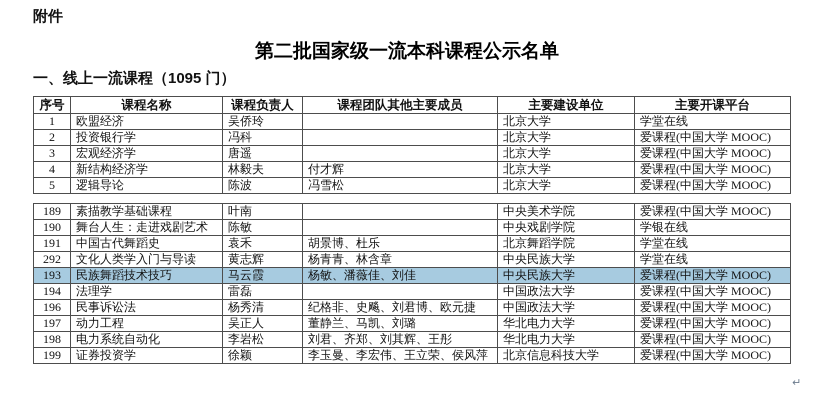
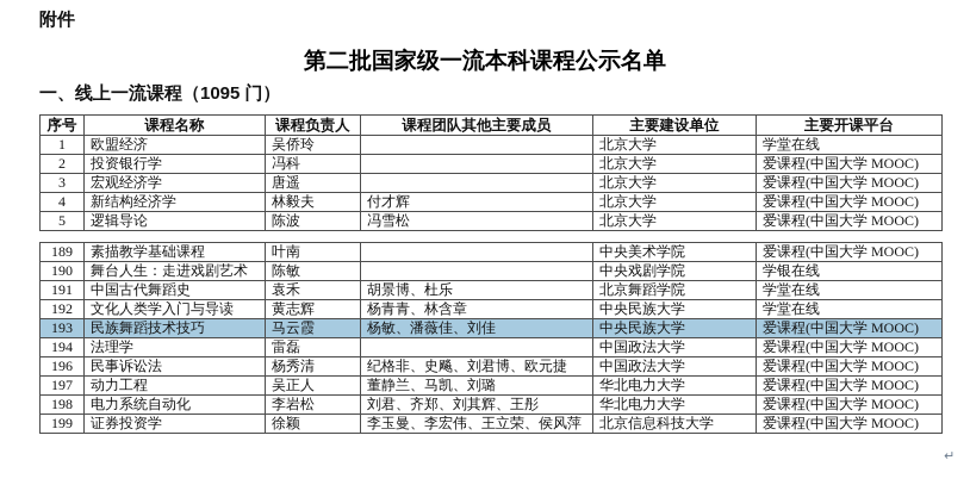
  附件
  第二批国家级一流本科课程公示名单
  一、线上一流课程（1095 门）
  序号	课程名称	课程负责人	课程团队其他主要成员	主要建设单位	主要开课平台
  1	欧盟经济	吴侨玲		北京大学	学堂在线
  2	投资银行学	冯科		北京大学	爱课程(中国大学 MOOC)
  3	宏观经济学	唐遥		北京大学	爱课程(中国大学 MOOC)
  4	新结构经济学	林毅夫	付才辉	北京大学	爱课程(中国大学 MOOC)
  5	逻辑导论	陈波	冯雪松	北京大学	爱课程(中国大学 MOOC)
  189	素描教学基础课程	叶南		中央美术学院	爱课程(中国大学 MOOC)
  190	舞台人生：走进戏剧艺术	陈敏		中央戏剧学院	学银在线
  191	中国古代舞蹈史	袁禾	胡景博、杜乐	北京舞蹈学院	学堂在线
- 292	文化人类学入门与导读	黄志辉	杨青青、林含章	中央民族大学	学堂在线
+ 192	文化人类学入门与导读	黄志辉	杨青青、林含章	中央民族大学	学堂在线
  193	民族舞蹈技术技巧	马云霞	杨敏、潘薇佳、刘佳	中央民族大学	爱课程(中国大学 MOOC)
  194	法理学	雷磊		中国政法大学	爱课程(中国大学 MOOC)
  196	民事诉讼法	杨秀清	纪格非、史飚、刘君博、欧元捷	中国政法大学	爱课程(中国大学 MOOC)
  197	动力工程	吴正人	董静兰、马凯、刘璐	华北电力大学	爱课程(中国大学 MOOC)
  198	电力系统自动化	李岩松	刘君、齐郑、刘其辉、王彤	华北电力大学	爱课程(中国大学 MOOC)
  199	证券投资学	徐颖	李玉曼、李宏伟、王立荣、侯风萍	北京信息科技大学	爱课程(中国大学 MOOC)
  ↵
